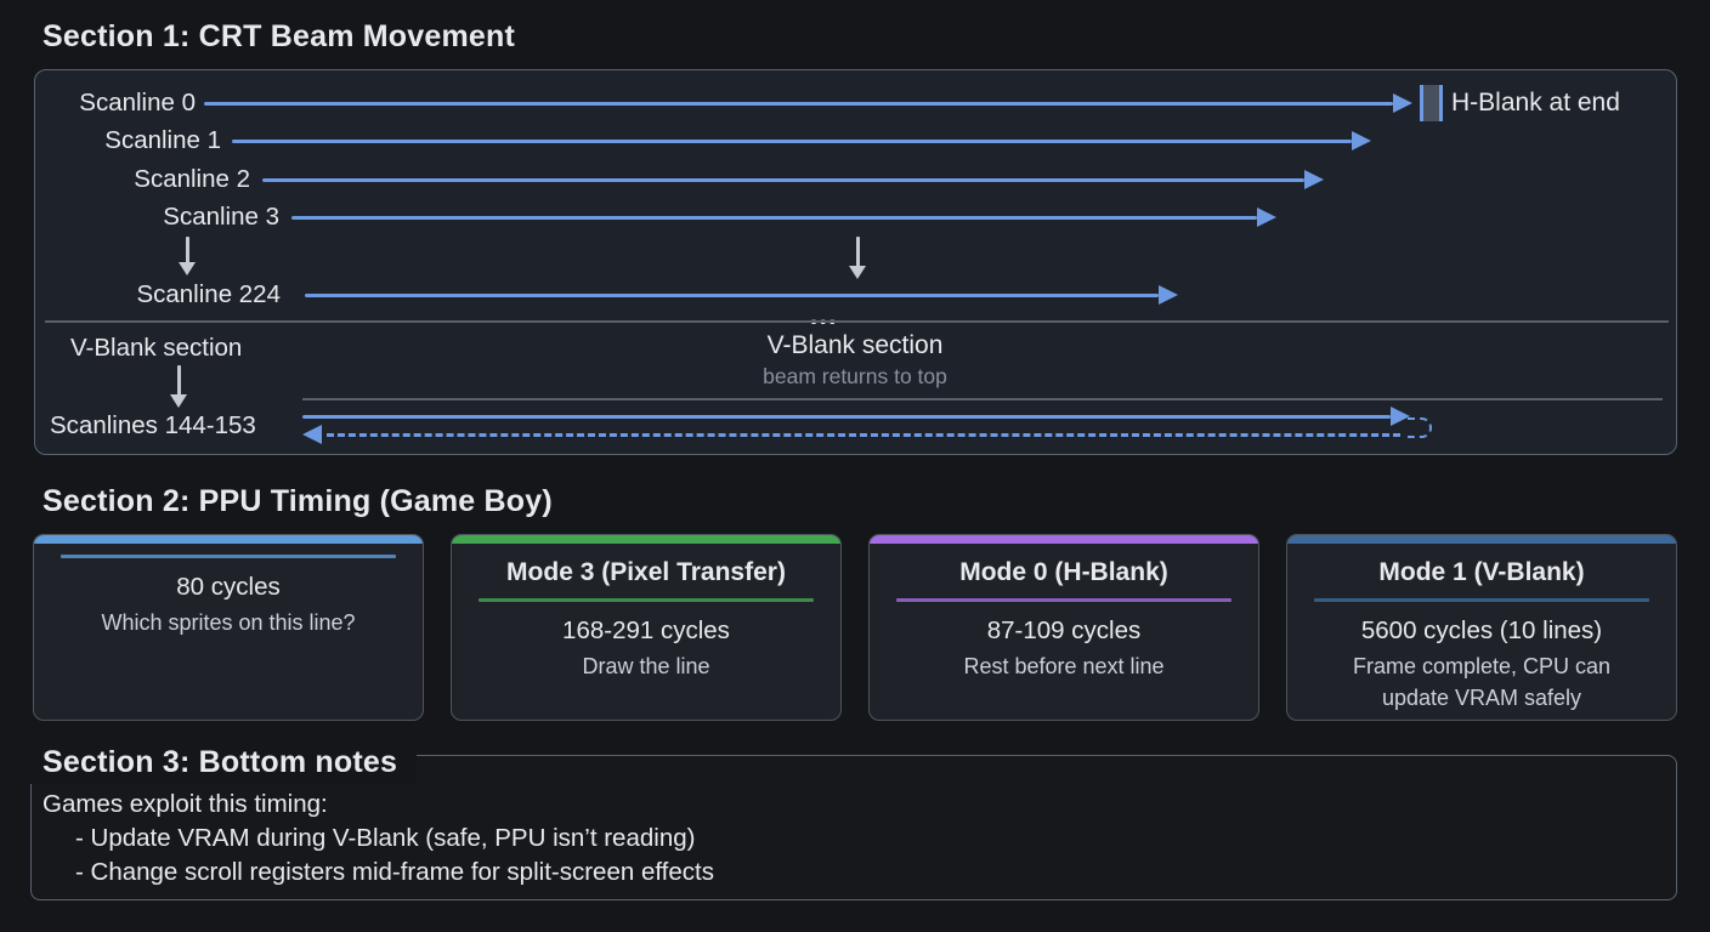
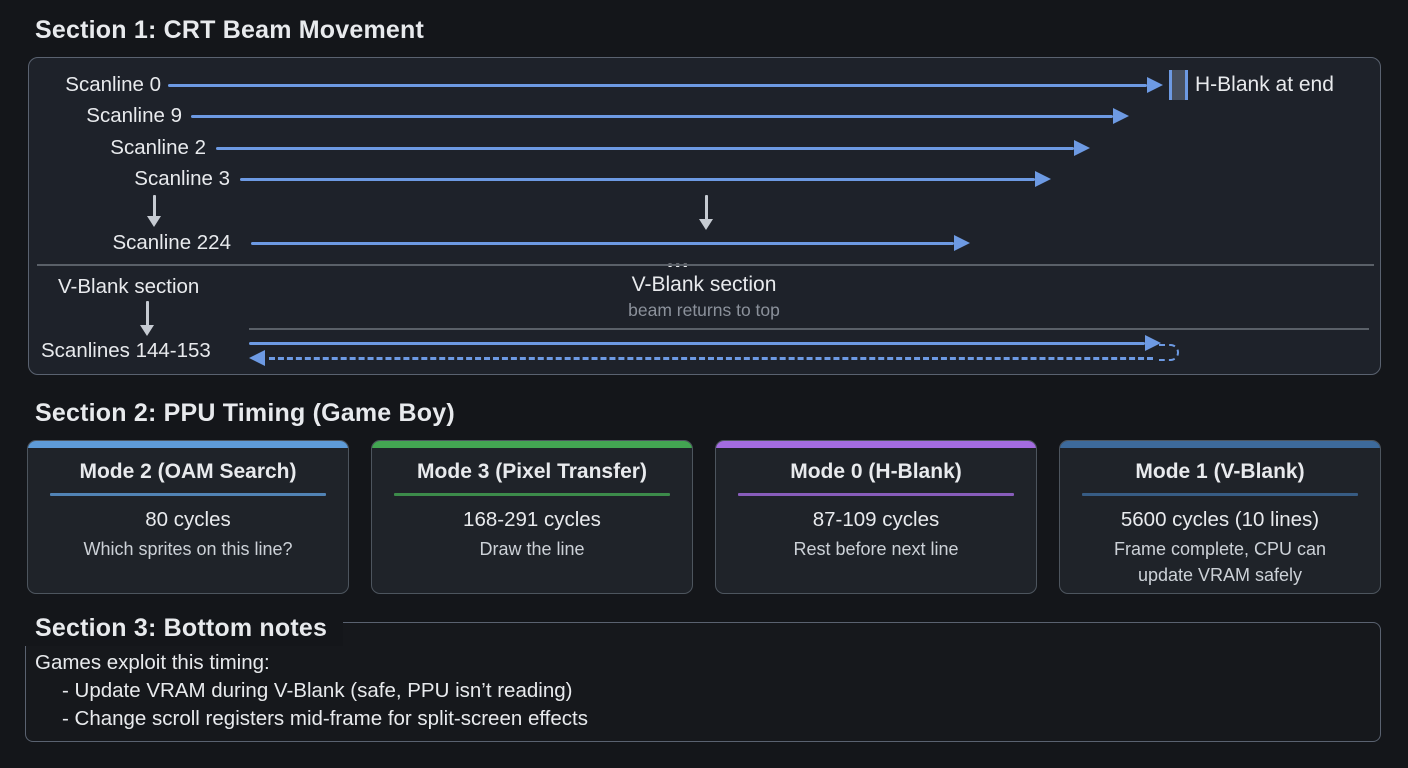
  Section 1: CRT Beam Movement
  Scanline 0
  H-Blank at end
- Scanline 1
+ Scanline 9
  Scanline 2
  Scanline 3
  ...
  Scanline 224
  V-Blank section
  Scanlines 144-153
  V-Blank section
  beam returns to top
  Section 2: PPU Timing (Game Boy)
+ Mode 2 (OAM Search)
  80 cycles
  Which sprites on this line?
  Mode 3 (Pixel Transfer)
  168-291 cycles
  Draw the line
  Mode 0 (H-Blank)
  87-109 cycles
  Rest before next line
  Mode 1 (V-Blank)
  5600 cycles (10 lines)
  Frame complete, CPU can update VRAM safely
  Section 3: Bottom notes
  Games exploit this timing:
  - Update VRAM during V-Blank (safe, PPU isn’t reading)
  - Change scroll registers mid-frame for split-screen effects
